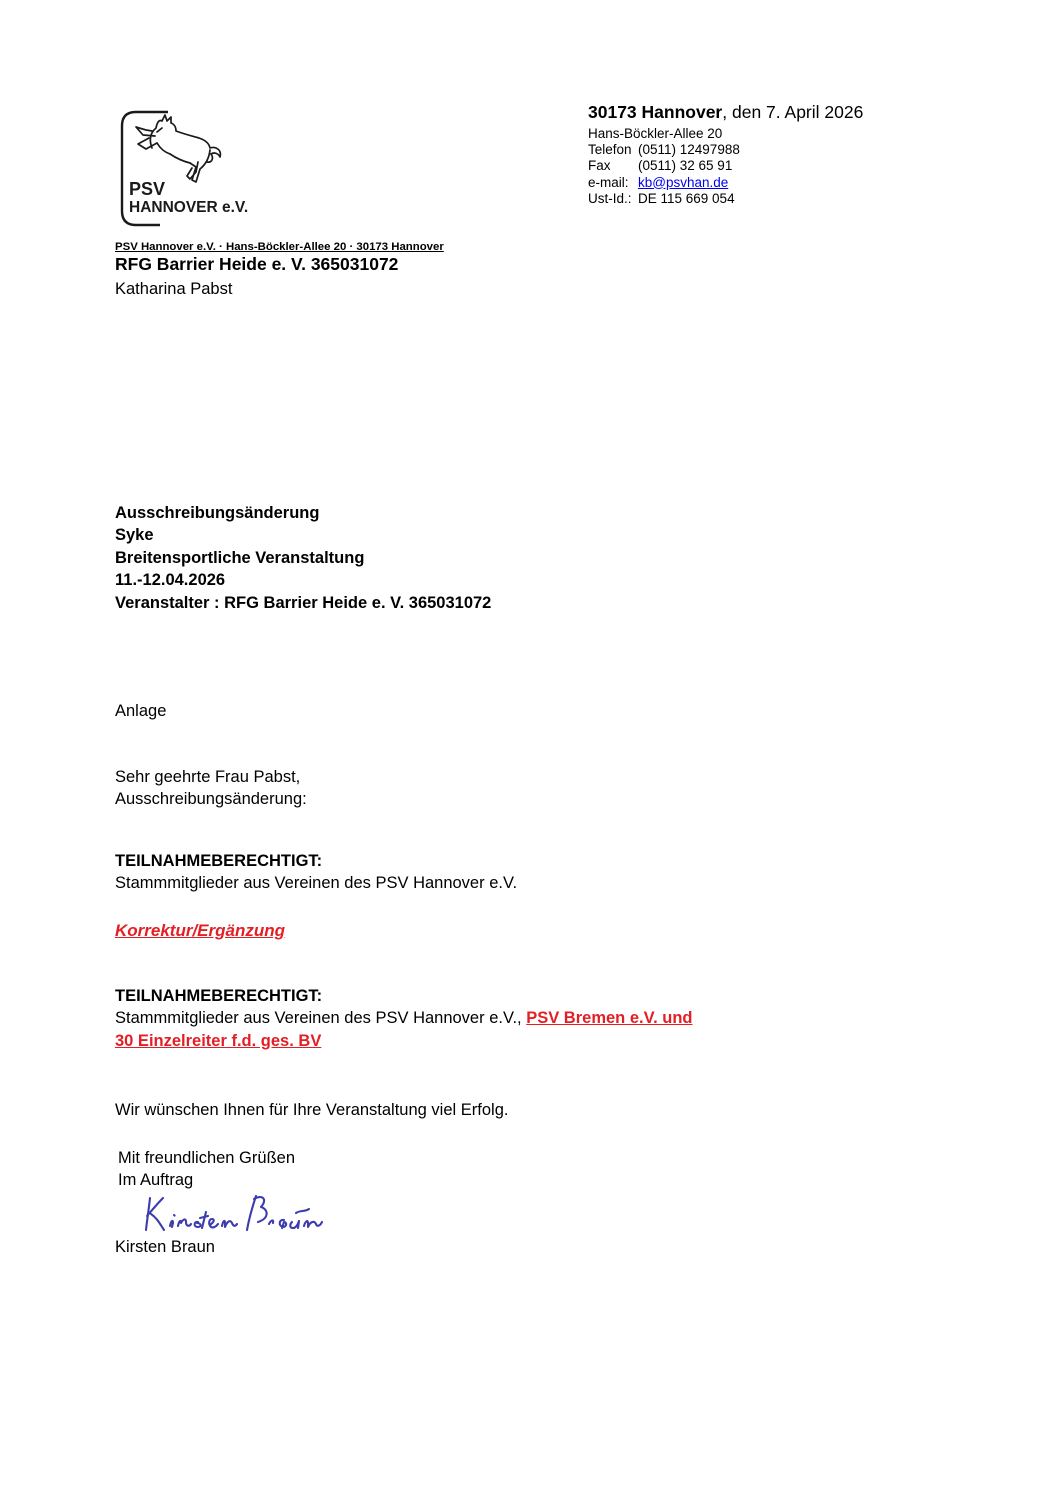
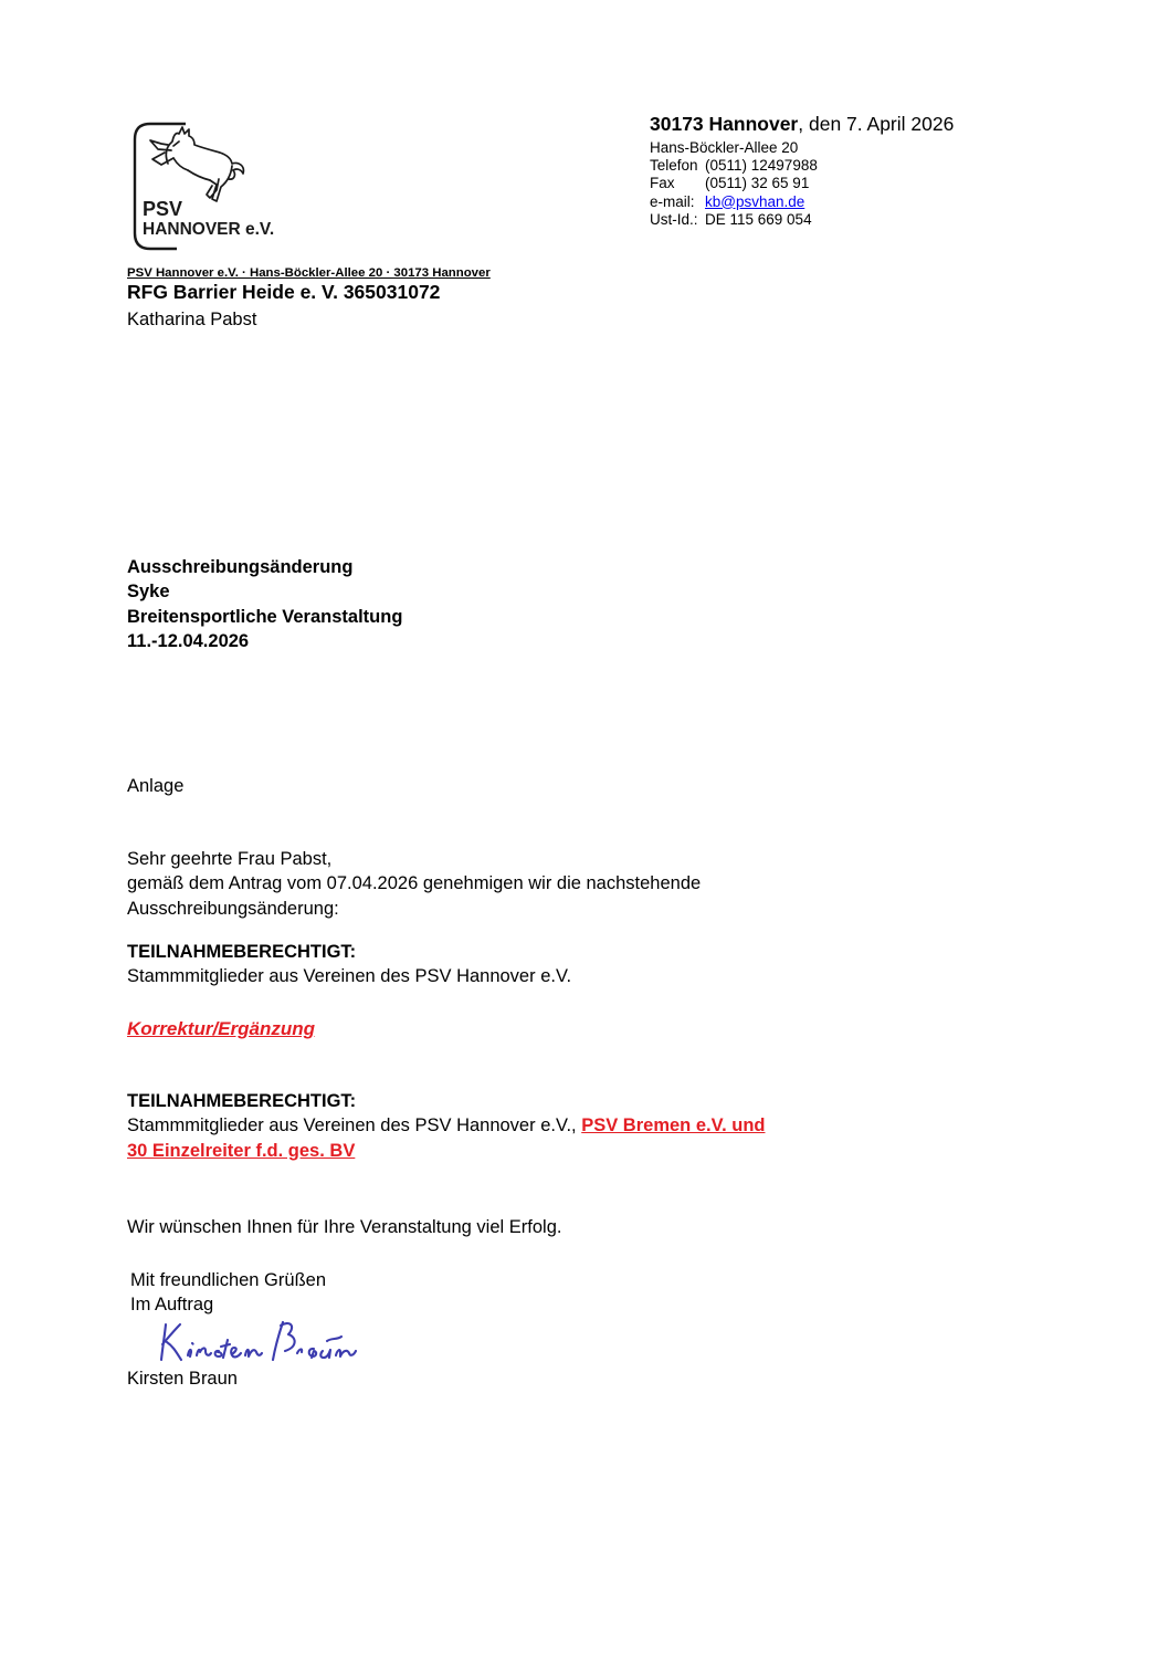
  PSV
  HANNOVER e.V.
  30173 Hannover, den 7. April 2026
  Hans-Böckler-Allee 20
  Telefon (0511) 12497988
  Fax (0511) 32 65 91
  e-mail: kb@psvhan.de
  Ust-Id.: DE 115 669 054
  PSV Hannover e.V. · Hans-Böckler-Allee 20 · 30173 Hannover
  RFG Barrier Heide e. V. 365031072
  Katharina Pabst
  Ausschreibungsänderung
  Syke
  Breitensportliche Veranstaltung
  11.-12.04.2026
- Veranstalter : RFG Barrier Heide e. V. 365031072
  Anlage
  Sehr geehrte Frau Pabst,
+ gemäß dem Antrag vom 07.04.2026 genehmigen wir die nachstehende
  Ausschreibungsänderung:
  TEILNAHMEBERECHTIGT:
  Stammmitglieder aus Vereinen des PSV Hannover e.V.
  Korrektur/Ergänzung
  TEILNAHMEBERECHTIGT:
  Stammmitglieder aus Vereinen des PSV Hannover e.V., PSV Bremen e.V. und
  30 Einzelreiter f.d. ges. BV
  Wir wünschen Ihnen für Ihre Veranstaltung viel Erfolg.
  Mit freundlichen Grüßen
  Im Auftrag
  Kirsten Braun
